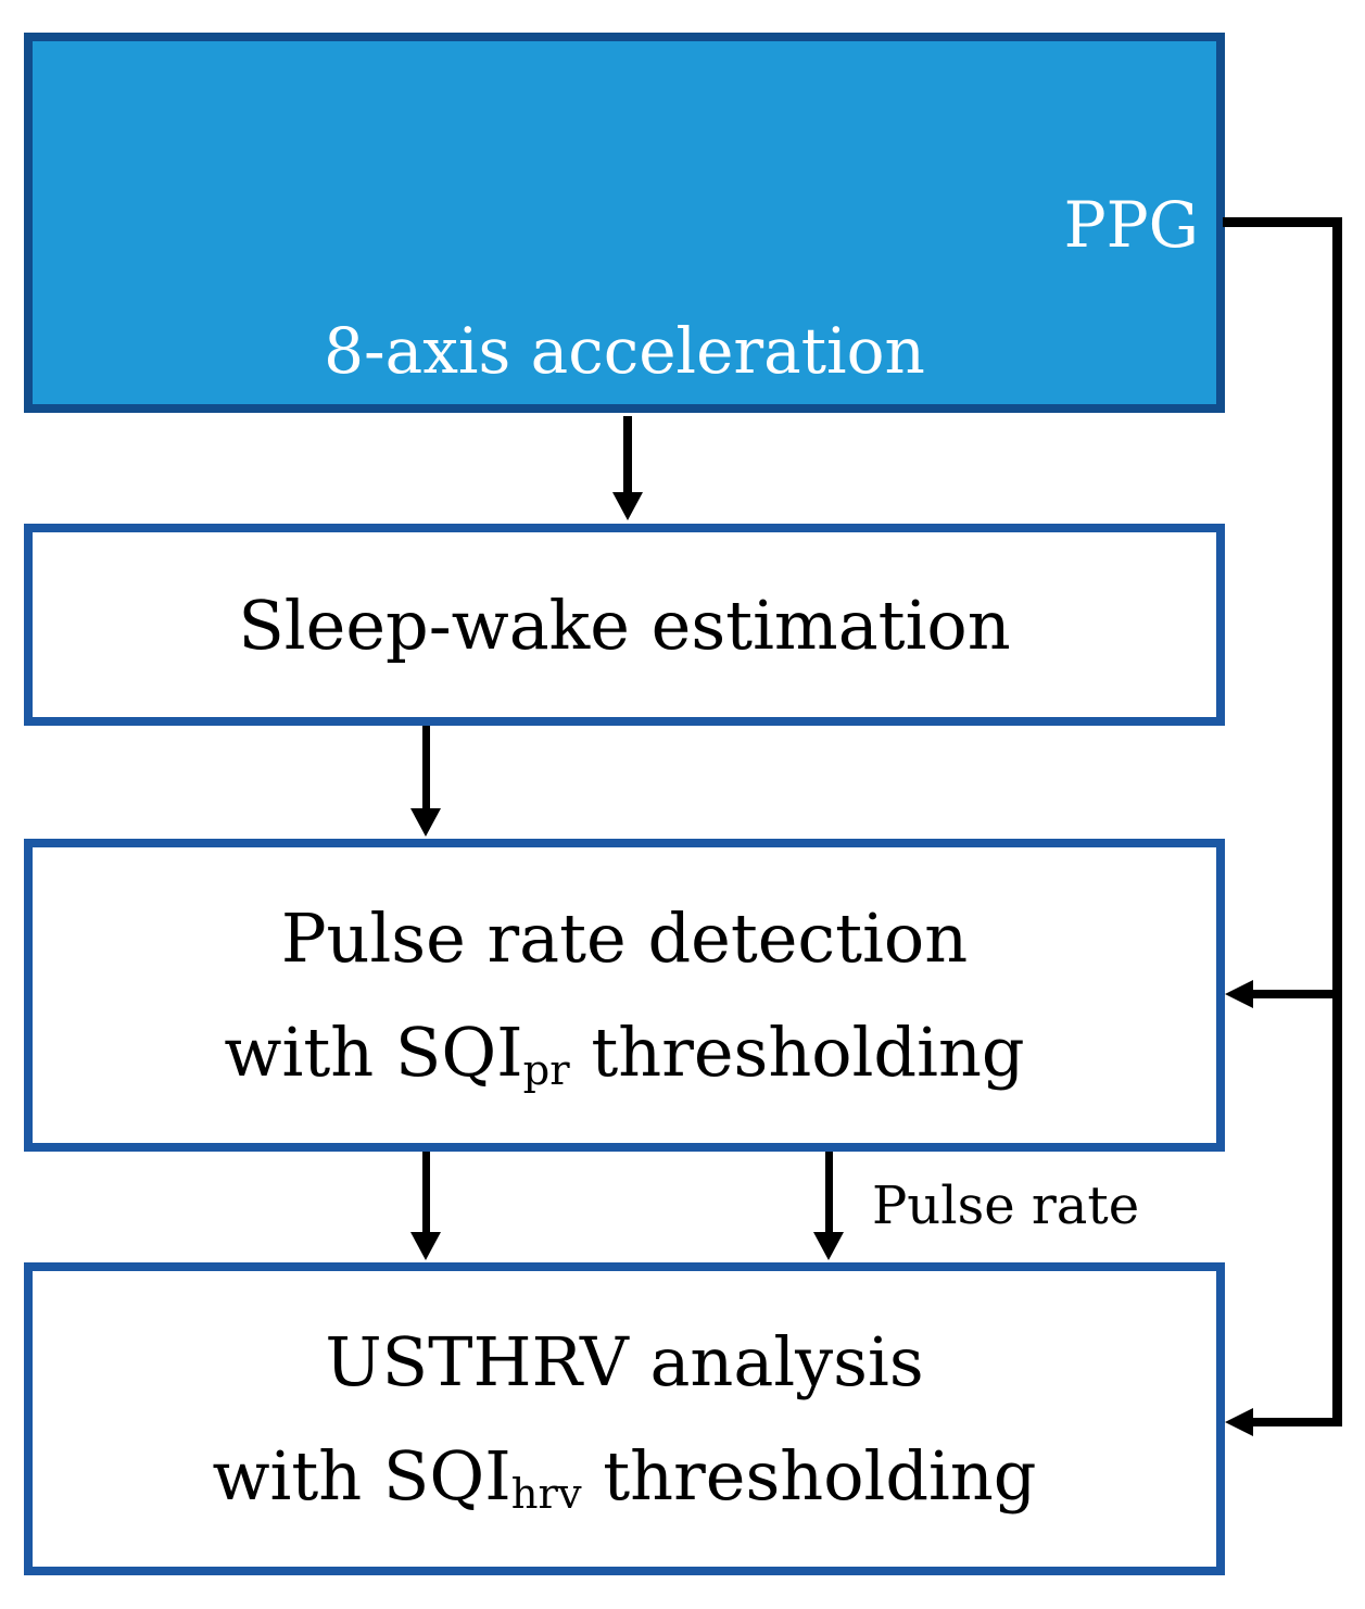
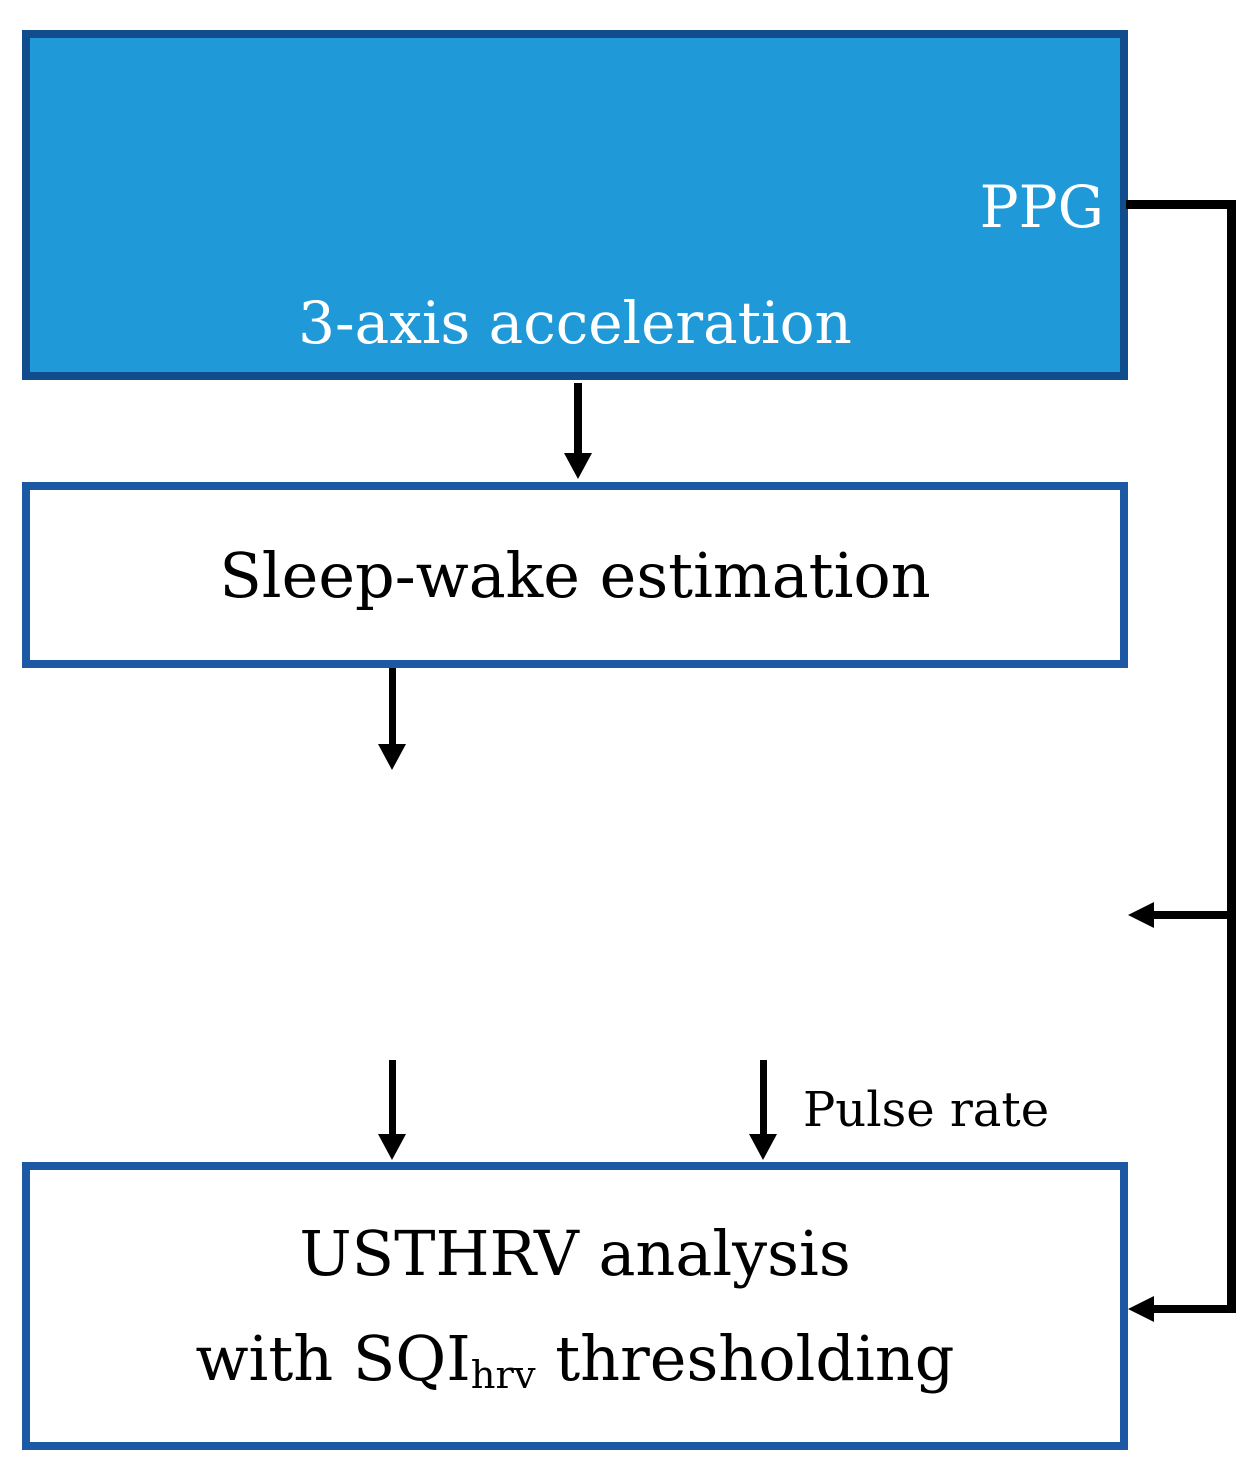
  PPG
- 8-axis acceleration
+ 3-axis acceleration
  Sleep-wake estimation
- Pulse rate detection
- with SQIpr thresholding
  USTHRV analysis
  with SQIhrv thresholding
  Pulse rate
